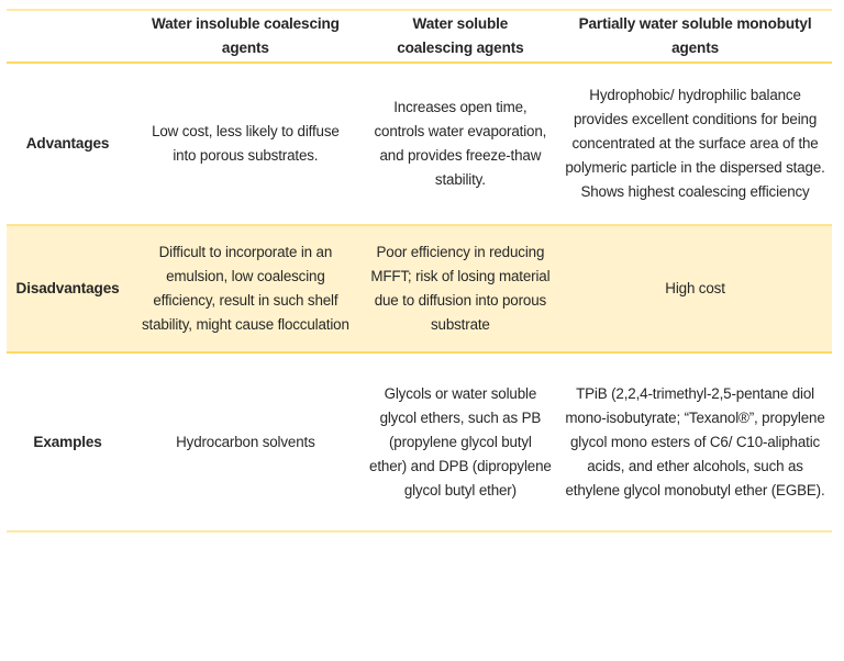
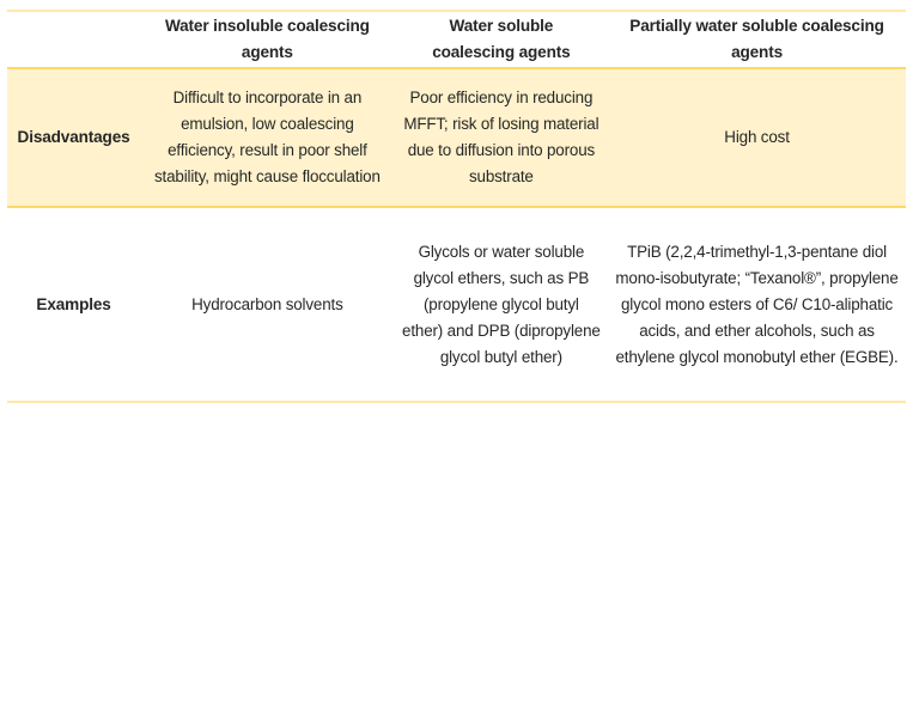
- 	Water insoluble coalescing agents	Water soluble coalescing agents	Partially water soluble monobutyl agents
+ 	Water insoluble coalescing agents	Water soluble coalescing agents	Partially water soluble coalescing agents
- Advantages	Low cost, less likely to diffuse into porous substrates.	Increases open time, controls water evaporation, and provides freeze-thaw stability.	Hydrophobic/ hydrophilic balance provides excellent conditions for being concentrated at the surface area of the polymeric particle in the dispersed stage. Shows highest coalescing efficiency
- Disadvantages	Difficult to incorporate in an emulsion, low coalescing efficiency, result in such shelf stability, might cause flocculation	Poor efficiency in reducing MFFT; risk of losing material due to diffusion into porous substrate	High cost
+ Disadvantages	Difficult to incorporate in an emulsion, low coalescing efficiency, result in poor shelf stability, might cause flocculation	Poor efficiency in reducing MFFT; risk of losing material due to diffusion into porous substrate	High cost
- Examples	Hydrocarbon solvents	Glycols or water soluble glycol ethers, such as PB (propylene glycol butyl ether) and DPB (dipropylene glycol butyl ether)	TPiB (2,2,4-trimethyl-2,5-pentane diol mono-isobutyrate; “Texanol®”, propylene glycol mono esters of C6/ C10-aliphatic acids, and ether alcohols, such as ethylene glycol monobutyl ether (EGBE).
+ Examples	Hydrocarbon solvents	Glycols or water soluble glycol ethers, such as PB (propylene glycol butyl ether) and DPB (dipropylene glycol butyl ether)	TPiB (2,2,4-trimethyl-1,3-pentane diol mono-isobutyrate; “Texanol®”, propylene glycol mono esters of C6/ C10-aliphatic acids, and ether alcohols, such as ethylene glycol monobutyl ether (EGBE).
